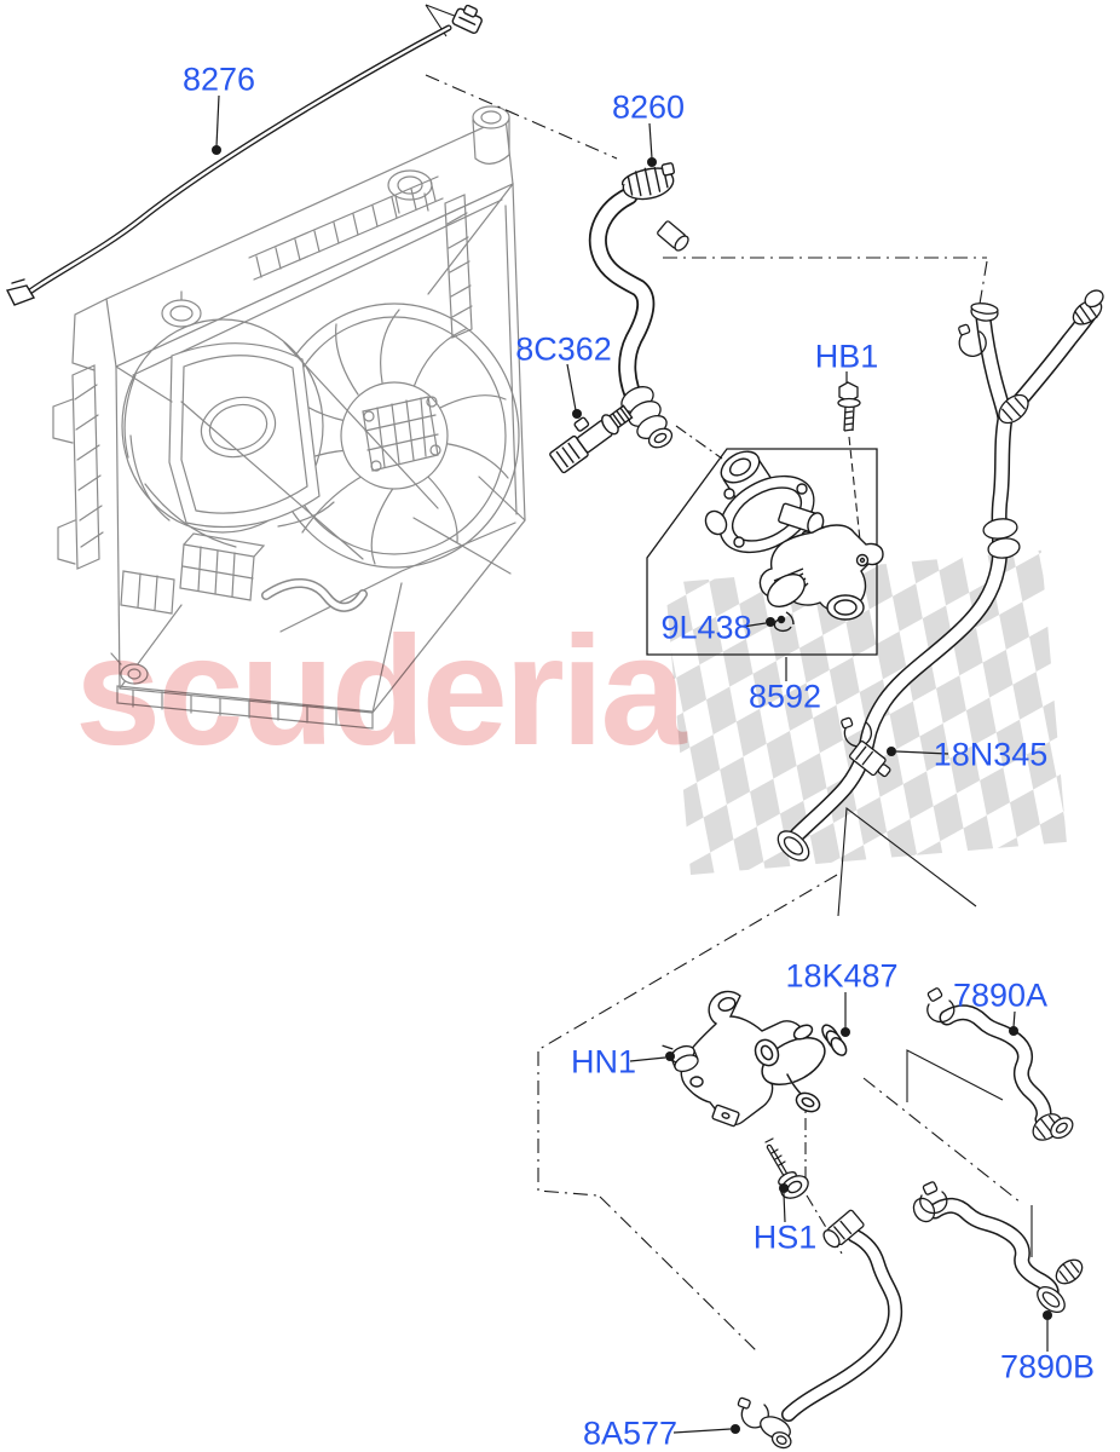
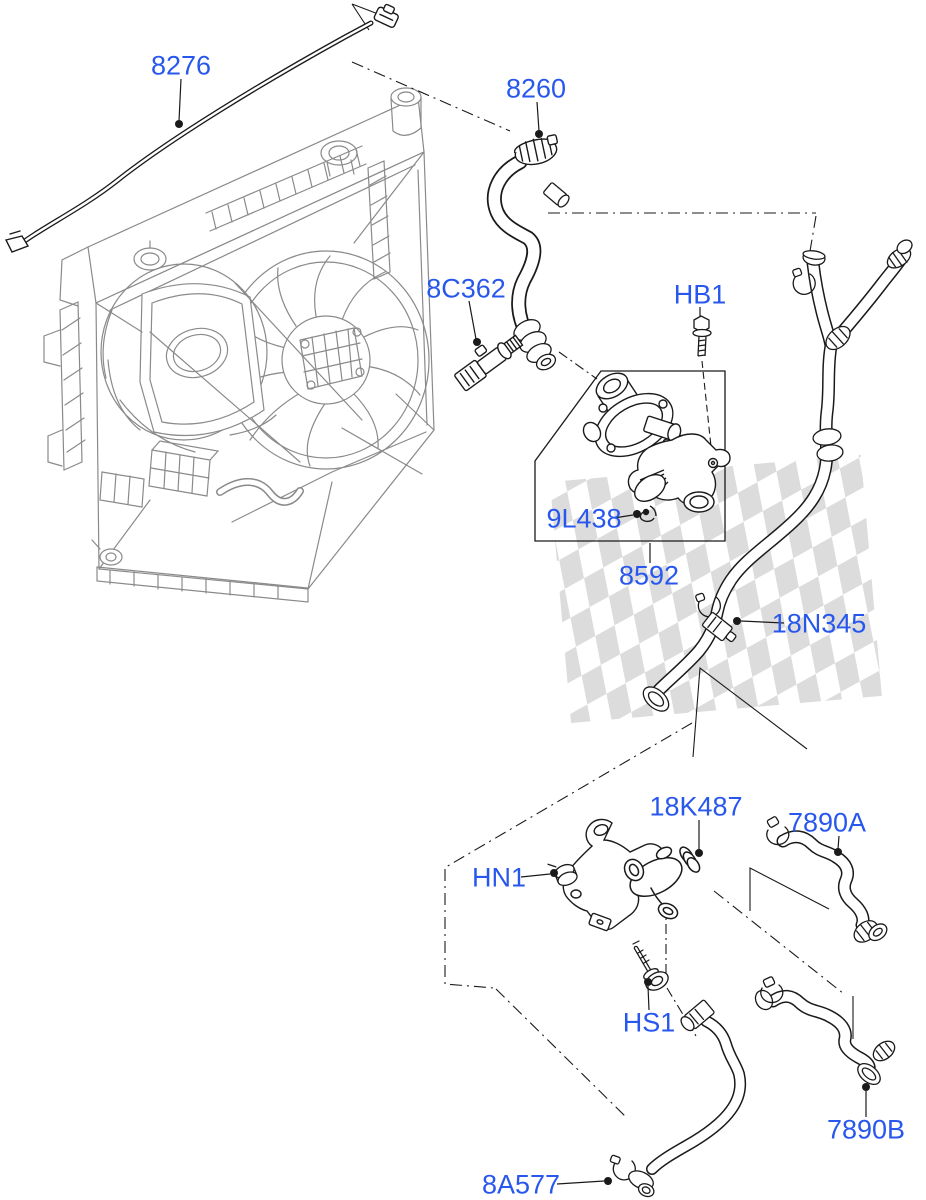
- scuderia
  8276
  8260
  8C362
  HB1
  9L438
  8592
  18N345
  18K487
  7890A
  HN1
  HS1
  8A577
  7890B
